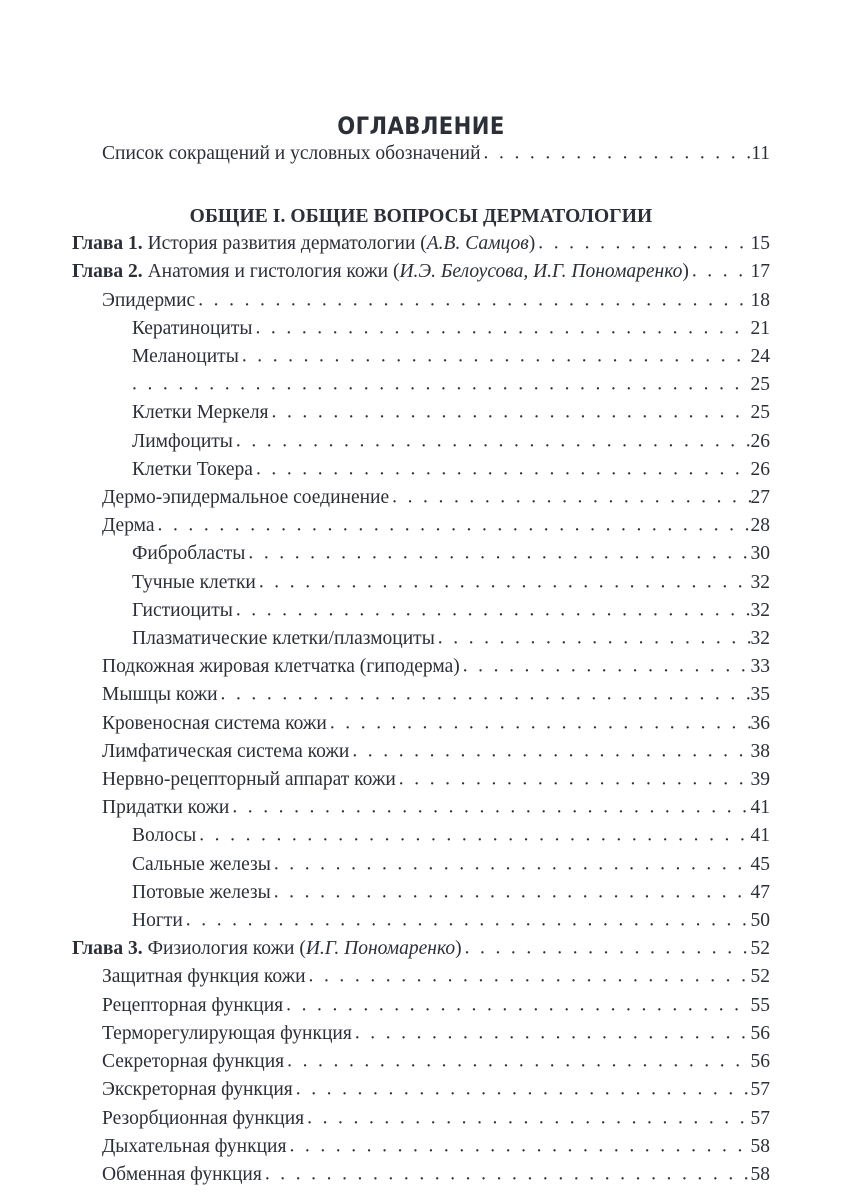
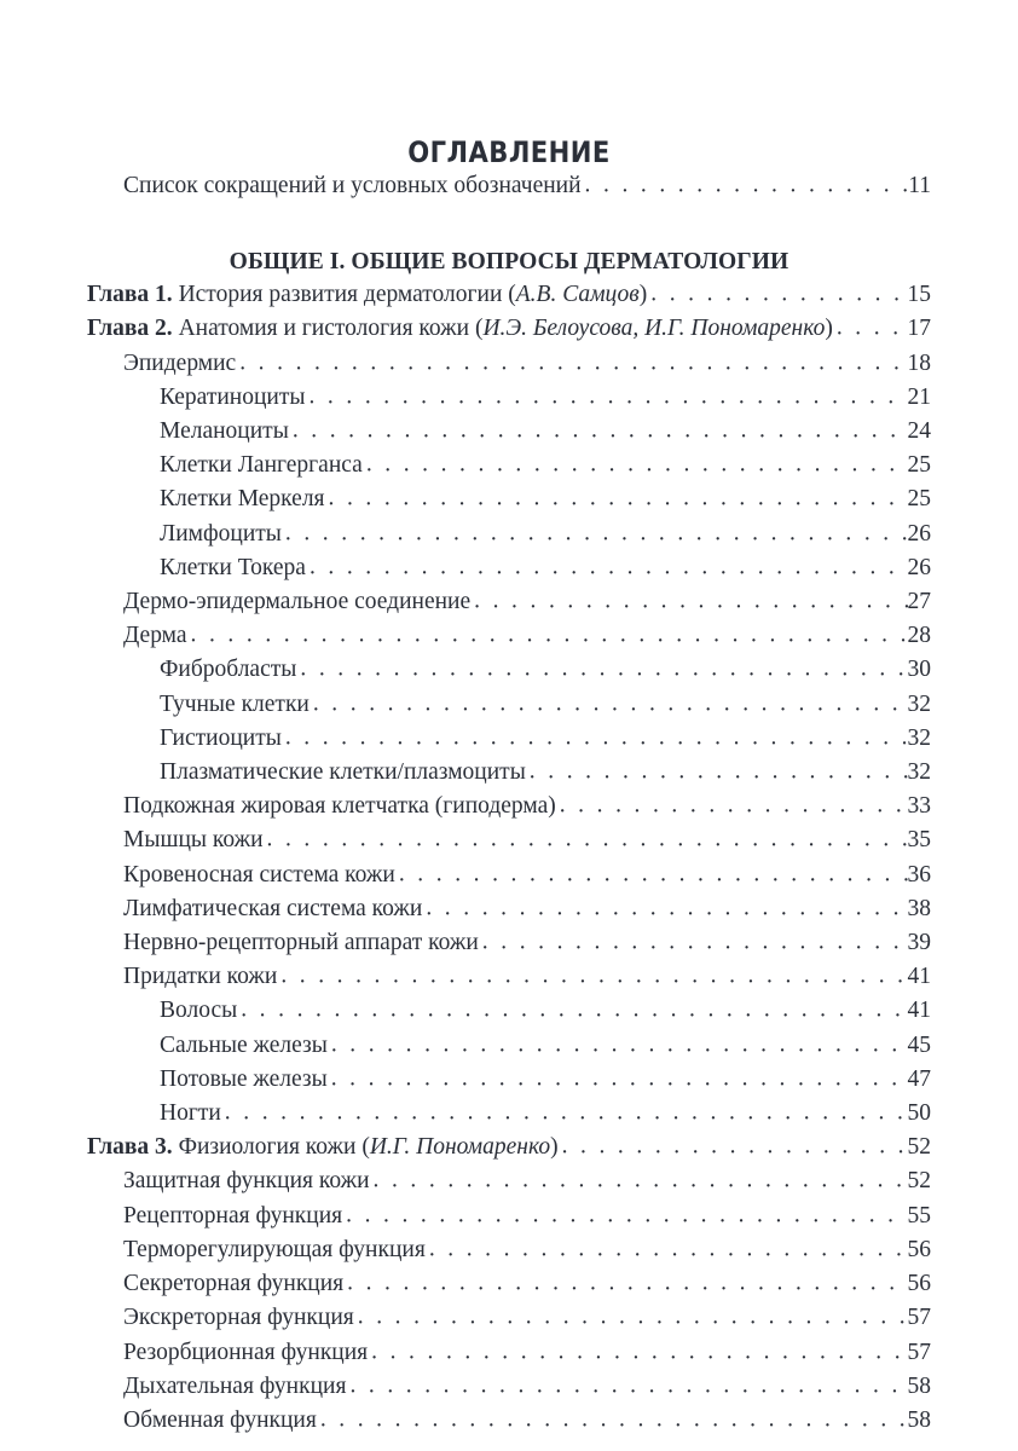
  ОГЛАВЛЕНИЕ
  Список сокращений и условных обозначений
  11
  ОБЩИЕ I. ОБЩИЕ ВОПРОСЫ ДЕРМАТОЛОГИИ
  Глава 1. История развития дерматологии (А.В. Самцов)
  15
  Глава 2. Анатомия и гистология кожи (И.Э. Белоусова, И.Г. Пономаренко)
  17
  Эпидермис
  18
  Кератиноциты
  21
  Меланоциты
  24
+ Клетки Лангерганса
  25
  Клетки Меркеля
  25
  Лимфоциты
  26
  Клетки Токера
  26
  Дермо-эпидермальное соединение
  27
  Дерма
  28
  Фибробласты
  30
  Тучные клетки
  32
  Гистиоциты
  32
  Плазматические клетки/плазмоциты
  32
  Подкожная жировая клетчатка (гиподерма)
  33
  Мышцы кожи
  35
  Кровеносная система кожи
  36
  Лимфатическая система кожи
  38
  Нервно-рецепторный аппарат кожи
  39
  Придатки кожи
  41
  Волосы
  41
  Сальные железы
  45
  Потовые железы
  47
  Ногти
  50
  Глава 3. Физиология кожи (И.Г. Пономаренко)
  52
  Защитная функция кожи
  52
  Рецепторная функция
  55
  Терморегулирующая функция
  56
  Секреторная функция
  56
  Экскреторная функция
  57
  Резорбционная функция
  57
  Дыхательная функция
  58
  Обменная функция
  58
